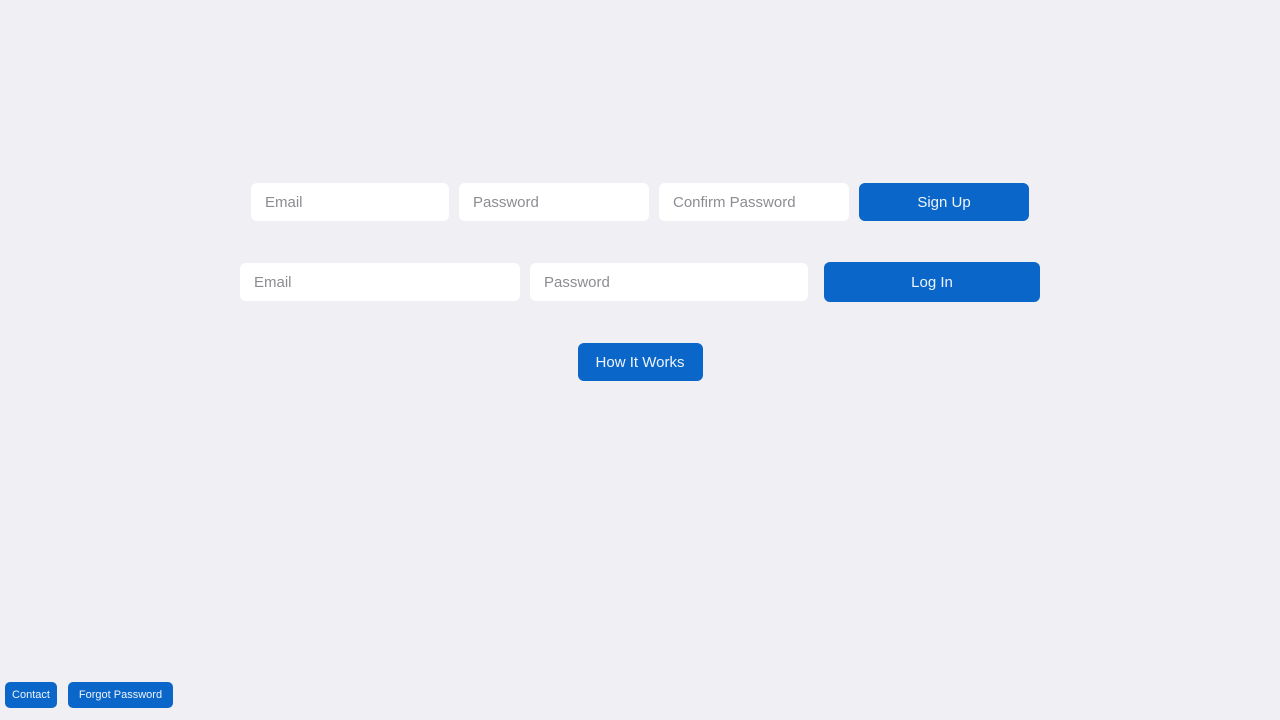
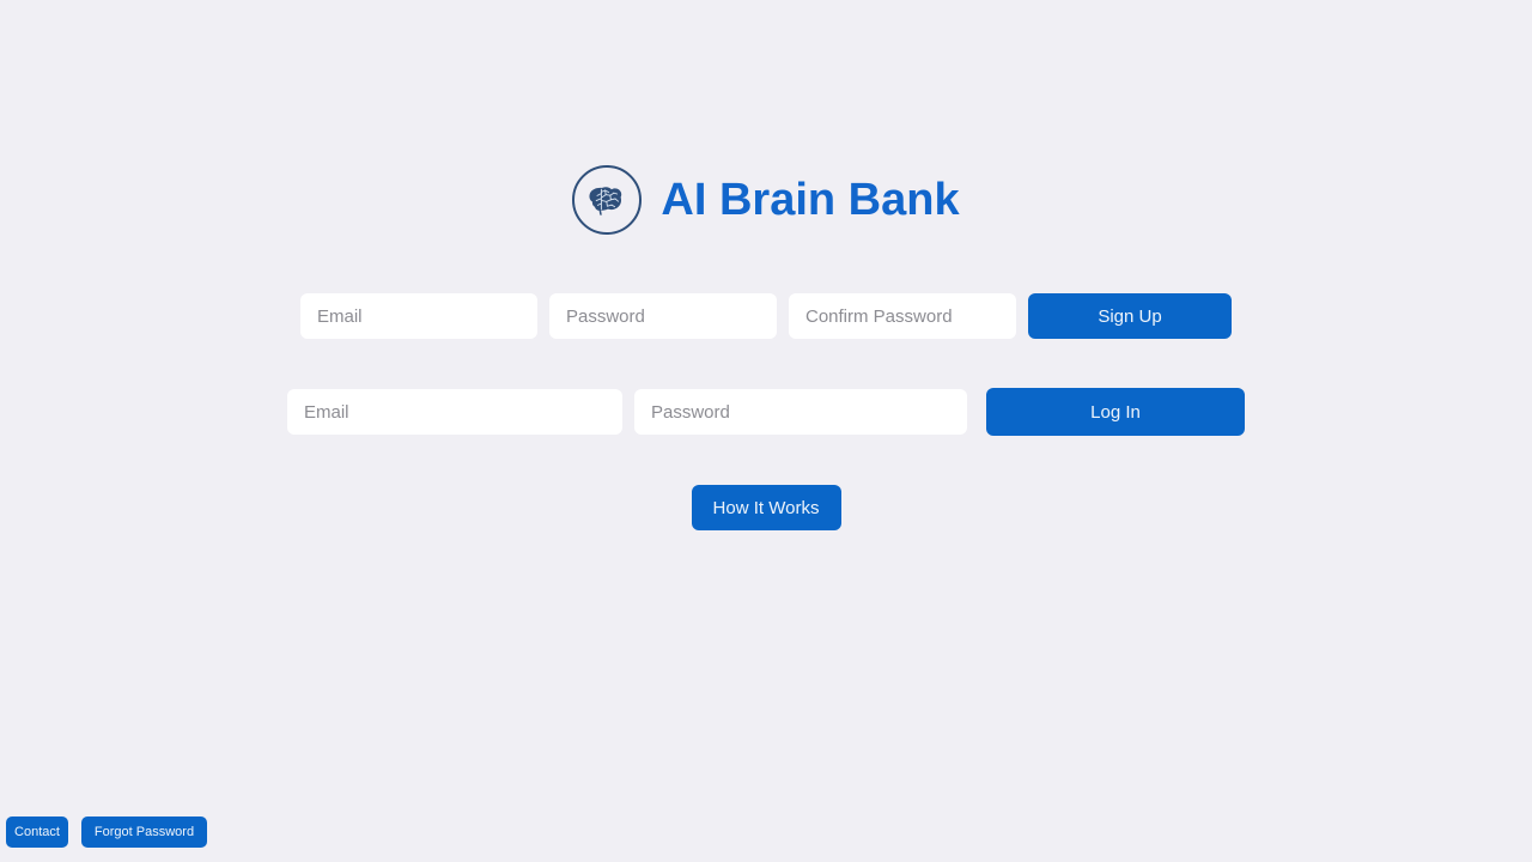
+ AI Brain Bank
  Email
  Password
  Confirm Password
  Sign Up
  Email
  Password
  Log In
  How It Works
  Contact
  Forgot Password
